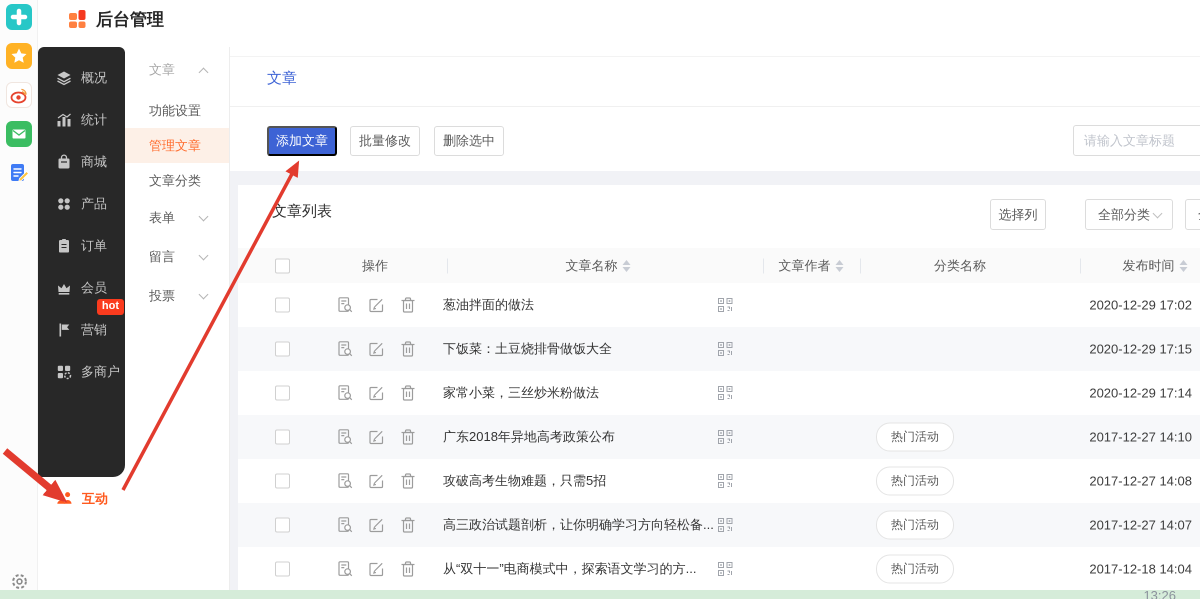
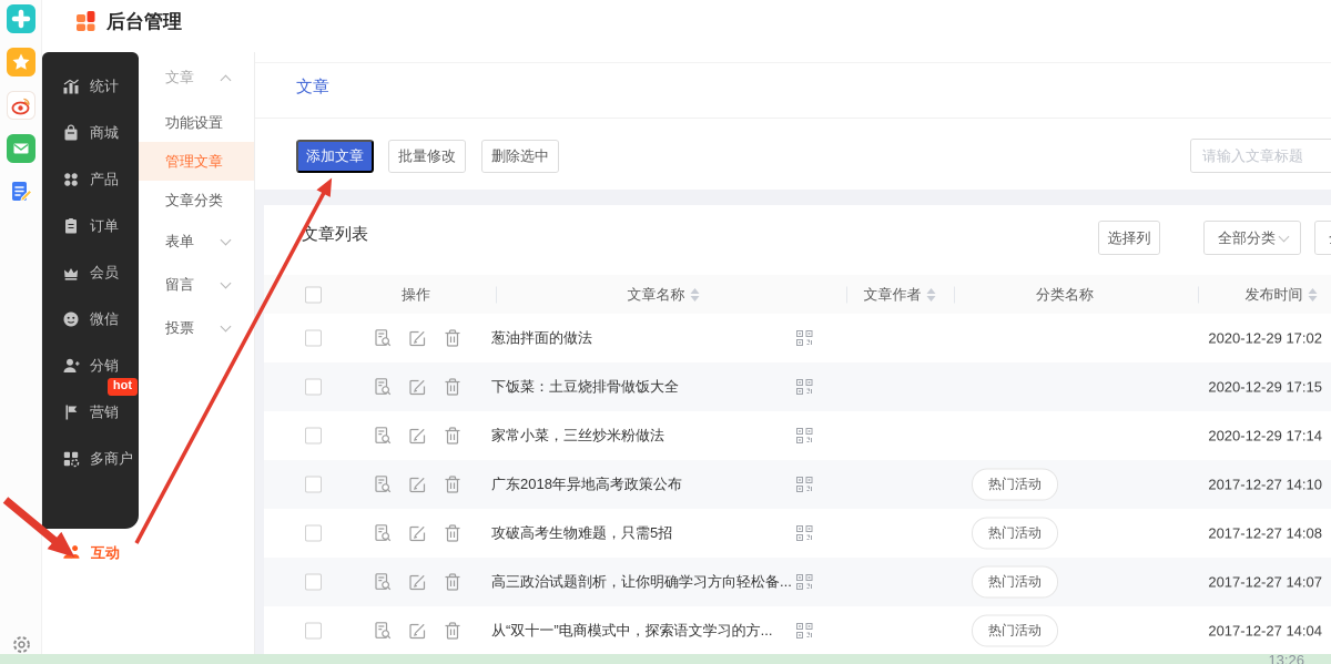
  后台管理
- 概况
  统计
  商城
  产品
  订单
  会员
+ 微信
+ 分销
  hot
  营销
  多商户
  互动
  文章
  功能设置
  管理文章
  文章分类
  表单
  留言
  投票
  文章
  添加文章
  批量修改
  删除选中
  请输入文章标题
  文章列表
  选择列
  全部分类
  操作
  文章名称
  文章作者
  分类名称
  发布时间
  葱油拌面的做法
  2020-12-29 17:02
  下饭菜：土豆烧排骨做饭大全
  2020-12-29 17:15
  家常小菜，三丝炒米粉做法
  2020-12-29 17:14
  广东2018年异地高考政策公布
  热门活动
  2017-12-27 14:10
  攻破高考生物难题，只需5招
  热门活动
  2017-12-27 14:08
  高三政治试题剖析，让你明确学习方向轻松备...
  热门活动
  2017-12-27 14:07
  从“双十一”电商模式中，探索语文学习的方...
  热门活动
- 2017-12-18 14:04
+ 2017-12-27 14:04
  13:26
